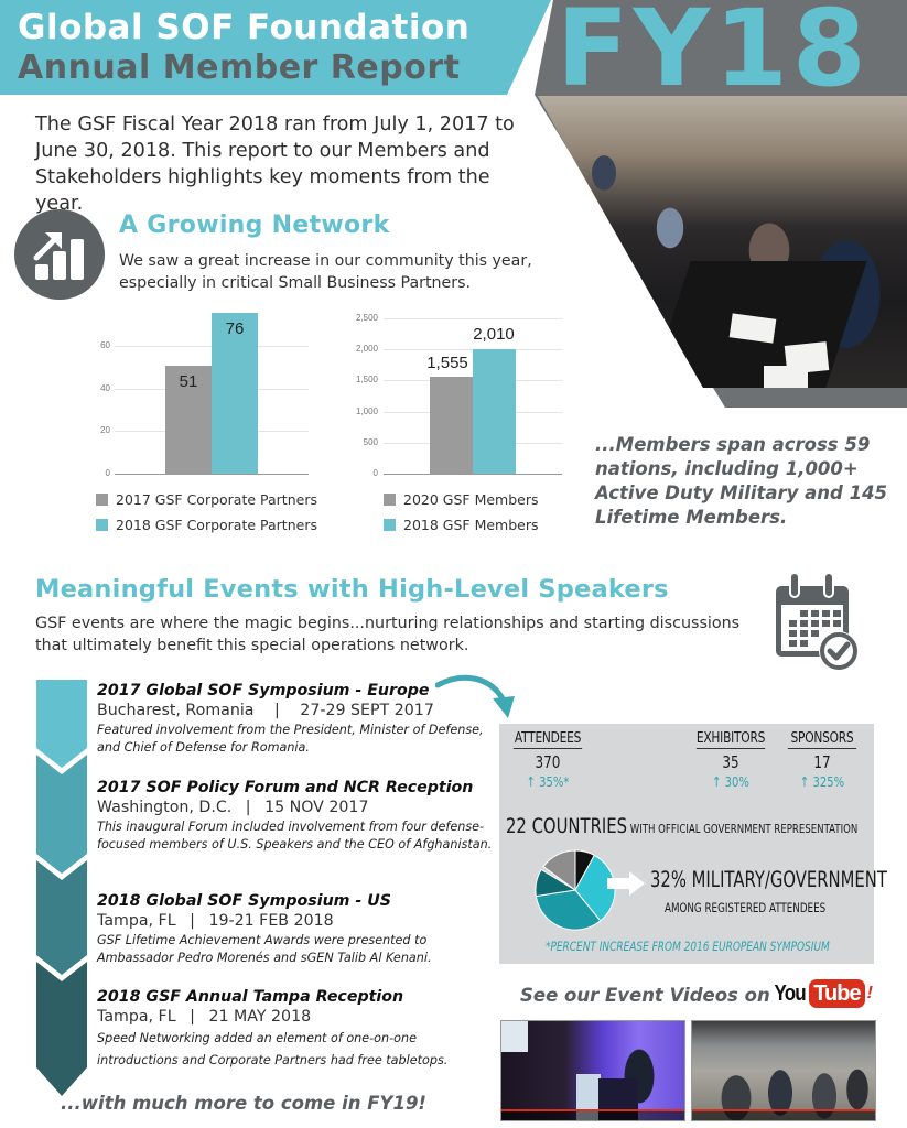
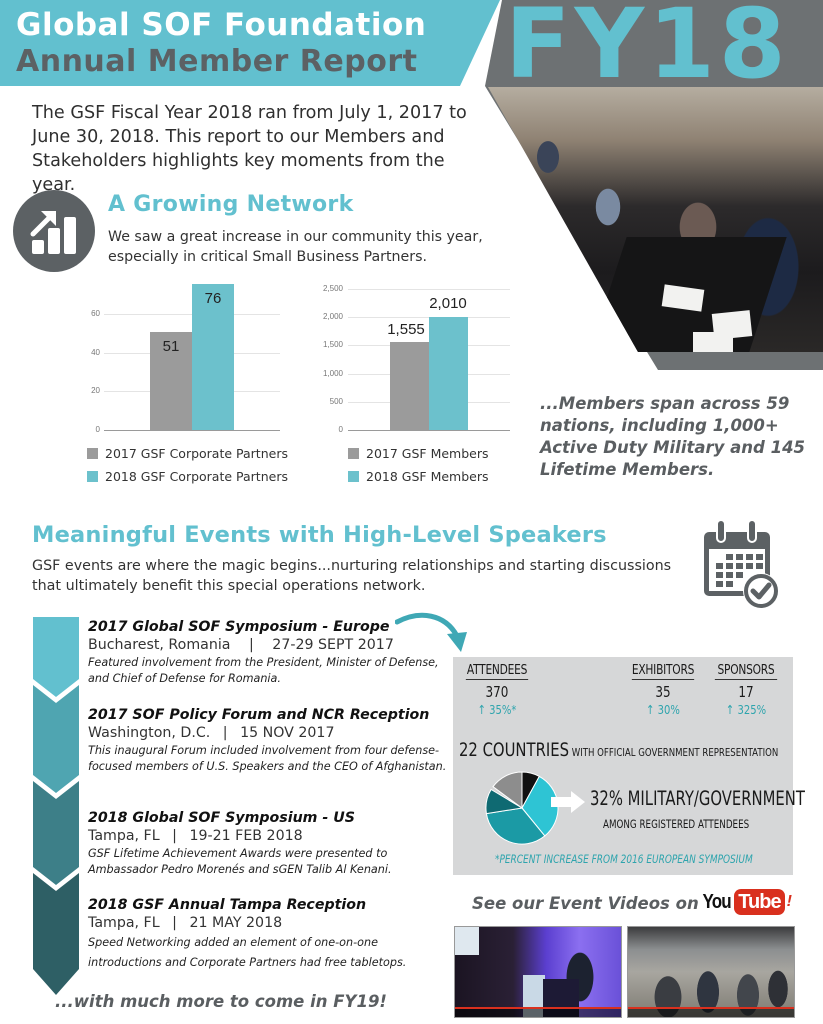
  Global SOF Foundation
  Annual Member Report
  FY18
  The GSF Fiscal Year 2018 ran from July 1, 2017 to June 30, 2018. This report to our Members and Stakeholders highlights key moments from the year.
  A Growing Network
  We saw a great increase in our community this year, especially in critical Small Business Partners.
  0
  20
  40
  60
  51
  76
  2017 GSF Corporate Partners
  2018 GSF Corporate Partners
  0
  500
  1,000
  1,500
  2,000
  2,500
  1,555
  2,010
- 2020 GSF Members
+ 2017 GSF Members
  2018 GSF Members
  ...Members span across 59 nations, including 1,000+ Active Duty Military and 145 Lifetime Members.
  Meaningful Events with High-Level Speakers
  GSF events are where the magic begins...nurturing relationships and starting discussions that ultimately benefit this special operations network.
  2017 Global SOF Symposium - Europe
  Bucharest, Romania | 27-29 SEPT 2017
  Featured involvement from the President, Minister of Defense, and Chief of Defense for Romania.
  2017 SOF Policy Forum and NCR Reception
  Washington, D.C. | 15 NOV 2017
  This inaugural Forum included involvement from four defense-focused members of U.S. Speakers and the CEO of Afghanistan.
  2018 Global SOF Symposium - US
  Tampa, FL | 19-21 FEB 2018
  GSF Lifetime Achievement Awards were presented to Ambassador Pedro Morenés and sGEN Talib Al Kenani.
  2018 GSF Annual Tampa Reception
  Tampa, FL | 21 MAY 2018
  Speed Networking added an element of one-on-one introductions and Corporate Partners had free tabletops.
  ...with much more to come in FY19!
  ATTENDEES
  370
  ↑ 35%*
  EXHIBITORS
  35
  ↑ 30%
  SPONSORS
  17
  ↑ 325%
  22 COUNTRIES WITH OFFICIAL GOVERNMENT REPRESENTATION
  32% MILITARY/GOVERNMENT
  AMONG REGISTERED ATTENDEES
  *PERCENT INCREASE FROM 2016 EUROPEAN SYMPOSIUM
  See our Event Videos on
  You
  Tube
  !
